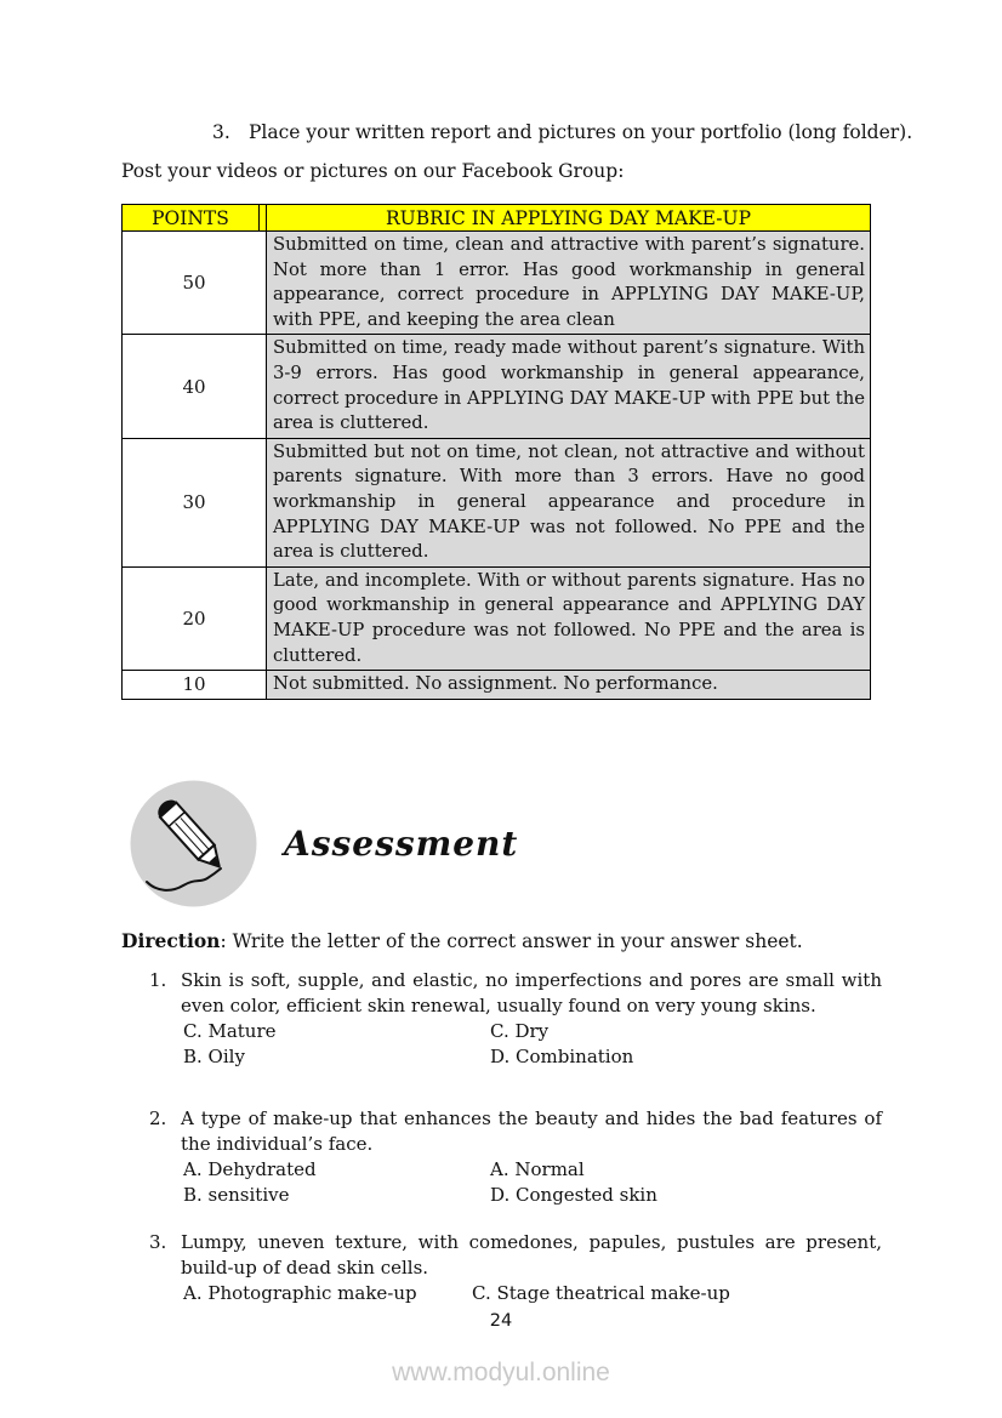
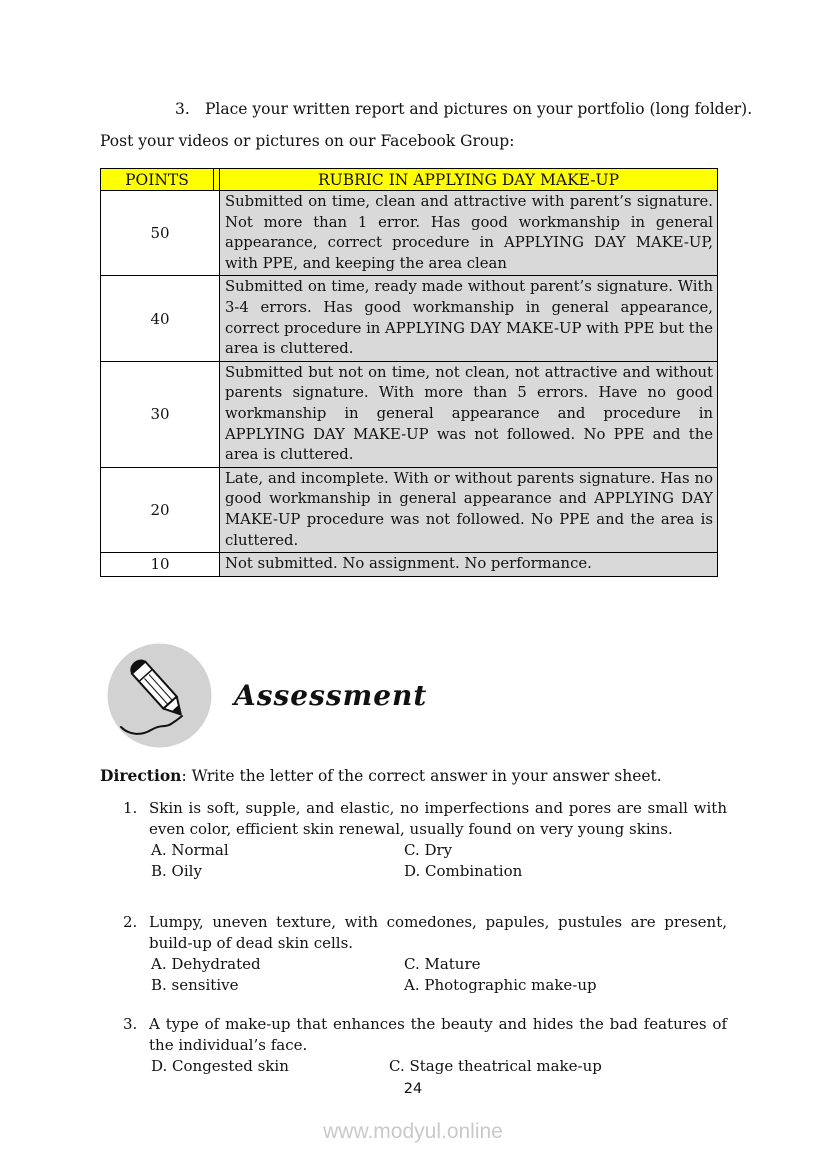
  3.
  Place your written report and pictures on your portfolio (long folder).
  Post your videos or pictures on our Facebook Group:
  POINTS		RUBRIC IN APPLYING DAY MAKE-UP
  50	Submitted on time, clean and attractive with parent’s signature. Not more than 1 error. Has good workmanship in general appearance, correct procedure in APPLYING DAY MAKE-UP, with PPE, and keeping the area clean
- 40	Submitted on time, ready made without parent’s signature. With 3-9 errors. Has good workmanship in general appearance, correct procedure in APPLYING DAY MAKE-UP with PPE but the area is cluttered.
+ 40	Submitted on time, ready made without parent’s signature. With 3-4 errors. Has good workmanship in general appearance, correct procedure in APPLYING DAY MAKE-UP with PPE but the area is cluttered.
- 30	Submitted but not on time, not clean, not attractive and without parents signature. With more than 3 errors. Have no good workmanship in general appearance and procedure in APPLYING DAY MAKE-UP was not followed. No PPE and the area is cluttered.
+ 30	Submitted but not on time, not clean, not attractive and without parents signature. With more than 5 errors. Have no good workmanship in general appearance and procedure in APPLYING DAY MAKE-UP was not followed. No PPE and the area is cluttered.
  20	Late, and incomplete. With or without parents signature. Has no good workmanship in general appearance and APPLYING DAY MAKE-UP procedure was not followed. No PPE and the area is cluttered.
  10	Not submitted. No assignment. No performance.
  Assessment
  Direction: Write the letter of the correct answer in your answer sheet.
  1.
  Skin is soft, supple, and elastic, no imperfections and pores are small with even color, efficient skin renewal, usually found on very young skins.
- C. Mature
+ A. Normal
  C. Dry
  B. Oily
  D. Combination
  2.
- A type of make-up that enhances the beauty and hides the bad features of the individual’s face.
+ Lumpy, uneven texture, with comedones, papules, pustules are present, build-up of dead skin cells.
  A. Dehydrated
- A. Normal
+ C. Mature
  B. sensitive
- D. Congested skin
+ A. Photographic make-up
  3.
- Lumpy, uneven texture, with comedones, papules, pustules are present, build-up of dead skin cells.
+ A type of make-up that enhances the beauty and hides the bad features of the individual’s face.
- A. Photographic make-up
+ D. Congested skin
  C. Stage theatrical make-up
  24
  www.modyul.online
